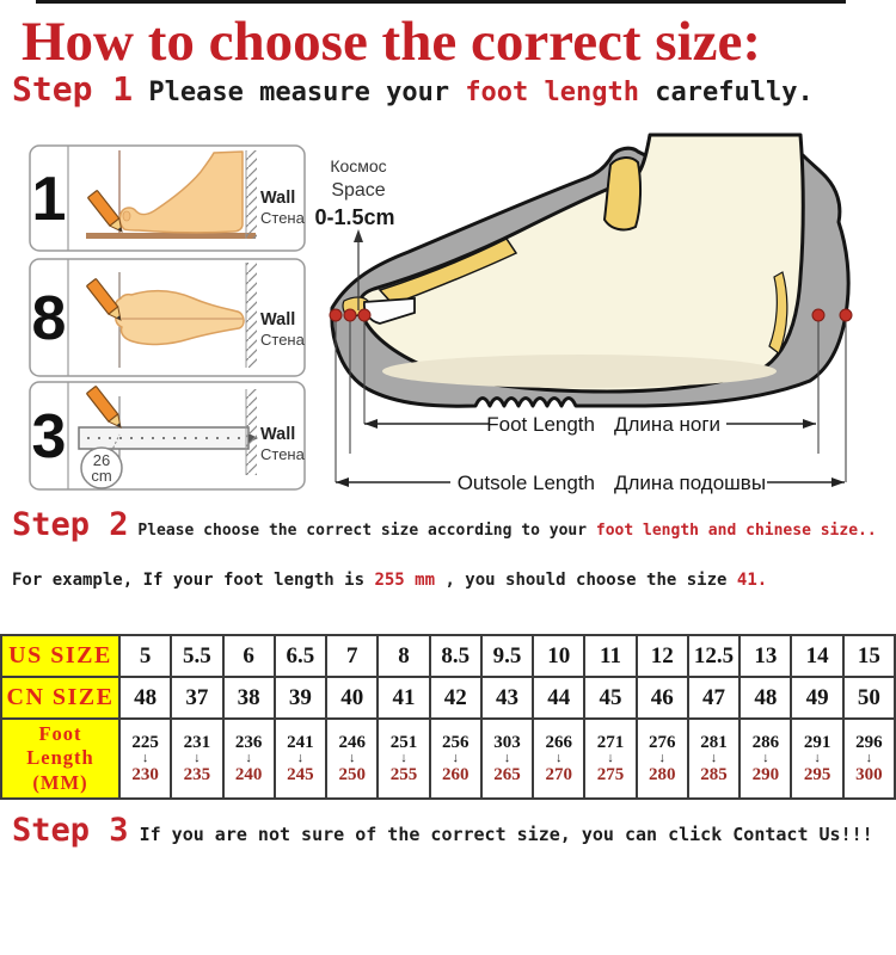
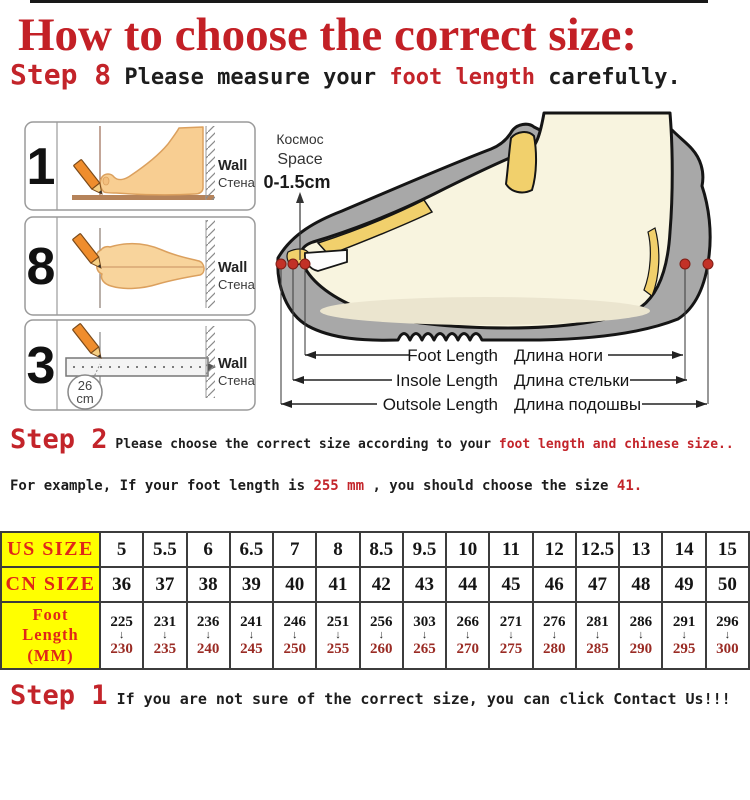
  How to choose the correct size:
- Step 1 Please measure your foot length carefully.
+ Step 8 Please measure your foot length carefully.
  1
  Wall
  Стена
  8
  Wall
  Стена
  3
  26
  cm
  Wall
  Стена
  Космос
  Space
  0-1.5cm
  Foot Length
  Длина ноги
+ Insole Length
+ Длина стельки
  Outsole Length
  Длина подошвы
  Step 2 Please choose the correct size according to your foot length and chinese size..
  For example, If your foot length is 255 mm , you should choose the size 41.
  US SIZE	5	5.5	6	6.5	7	8	8.5	9.5	10	11	12	12.5	13	14	15
- CN SIZE	48	37	38	39	40	41	42	43	44	45	46	47	48	49	50
+ CN SIZE	36	37	38	39	40	41	42	43	44	45	46	47	48	49	50
  Foot Length(MM)	225↓230	231↓235	236↓240	241↓245	246↓250	251↓255	256↓260	303↓265	266↓270	271↓275	276↓280	281↓285	286↓290	291↓295	296↓300
- Step 3 If you are not sure of the correct size, you can click Contact Us!!!
+ Step 1 If you are not sure of the correct size, you can click Contact Us!!!
